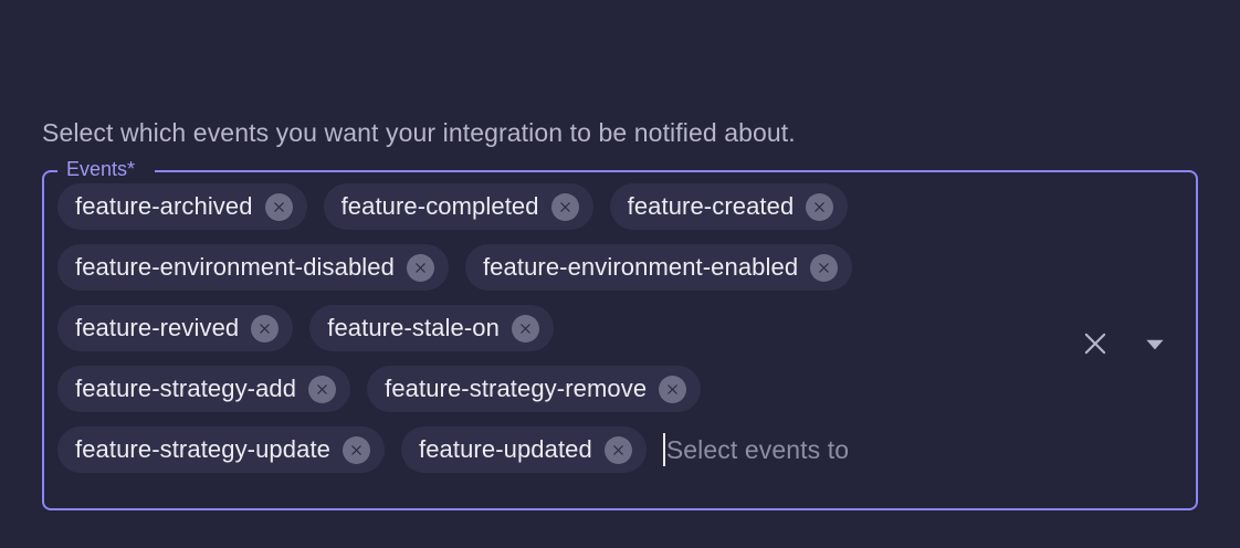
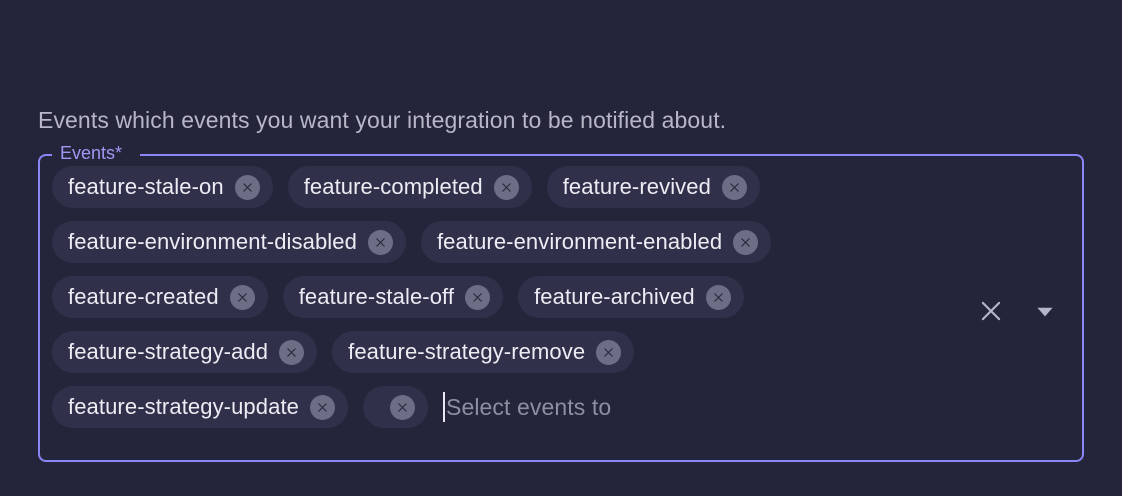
- Select which events you want your integration to be notified about.
+ Events which events you want your integration to be notified about.
  Events*
- feature-archived
+ feature-stale-on
  feature-completed
- feature-created
+ feature-revived
  feature-environment-disabled
  feature-environment-enabled
- feature-revived
+ feature-created
+ feature-stale-off
- feature-stale-on
+ feature-archived
  feature-strategy-add
  feature-strategy-remove
  feature-strategy-update
- feature-updated
  Select events to
